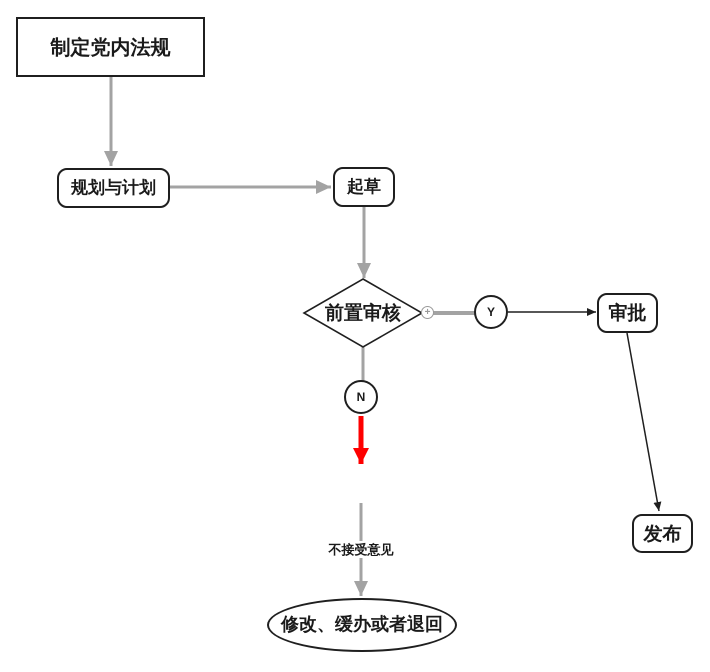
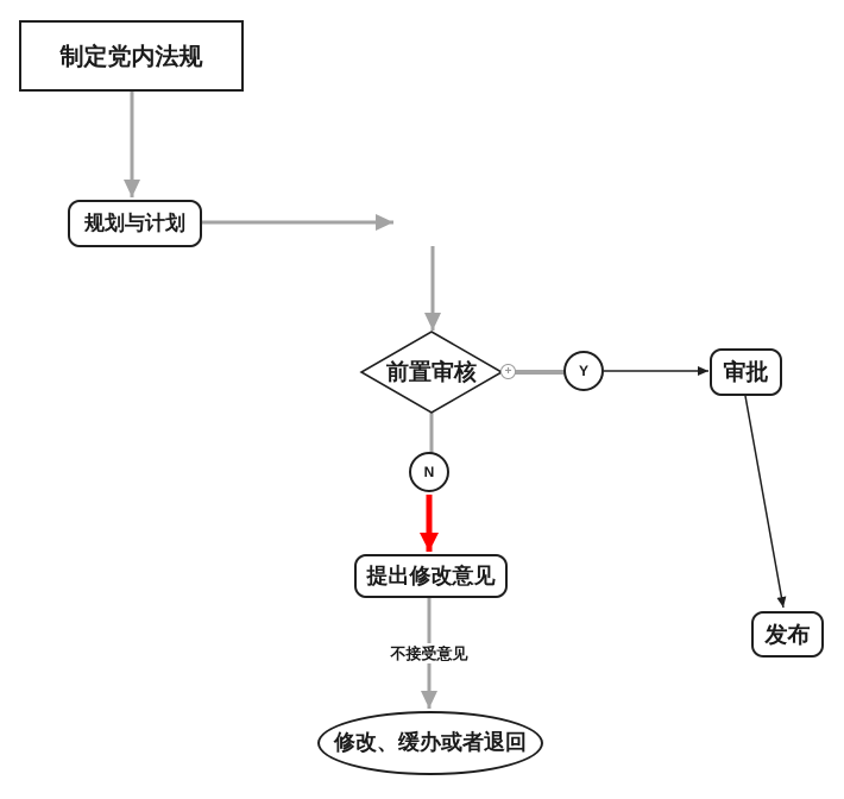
  制定党内法规
  规划与计划
- 起草
  前置审核
  +
  Y
  N
  审批
  发布
+ 提出修改意见
  不接受意见
  修改、缓办或者退回
